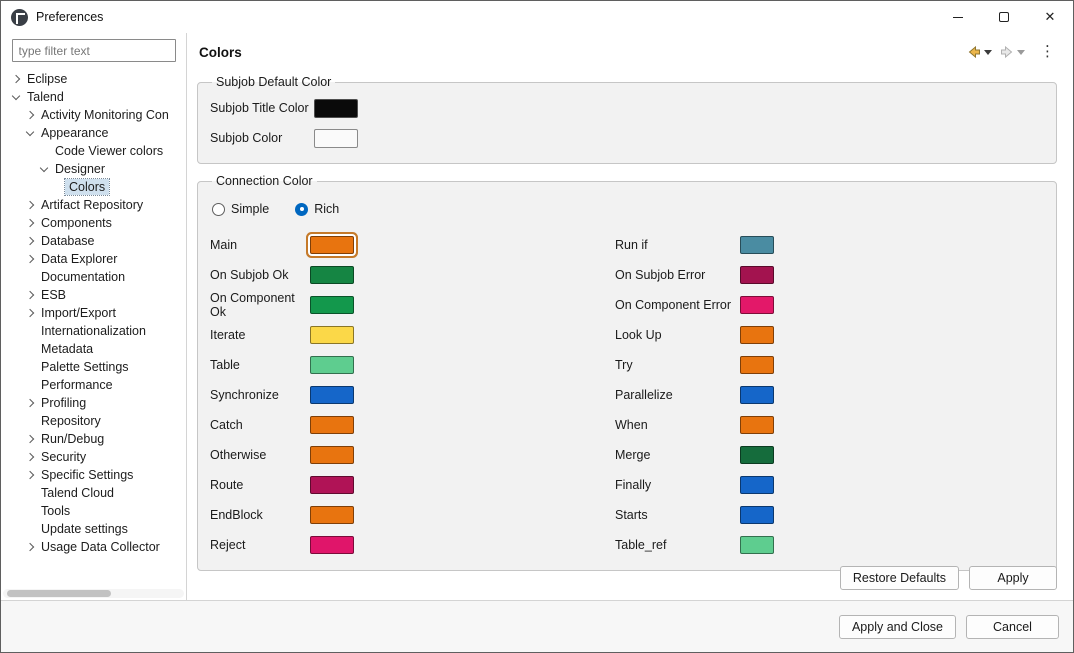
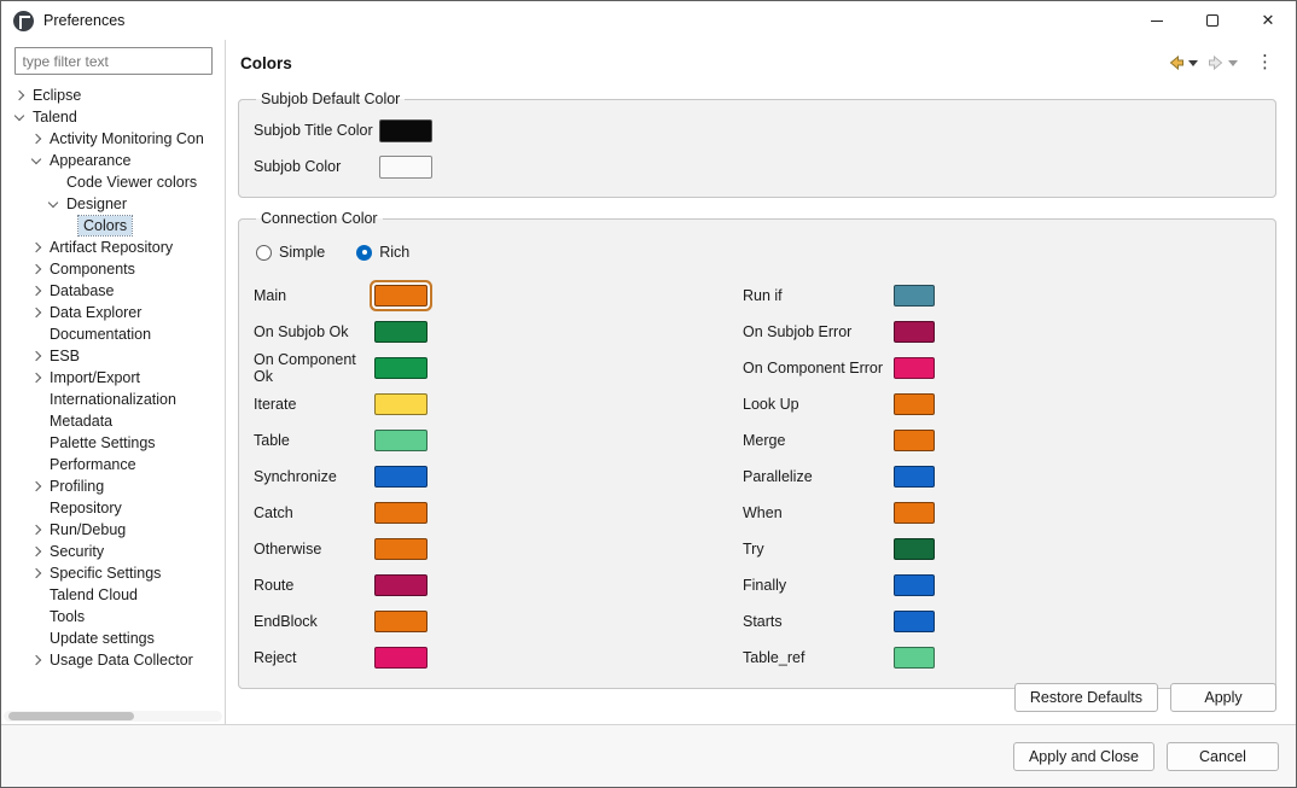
  Preferences
  ✕
  type filter text
  Eclipse
  Talend
  Activity Monitoring Con
  Appearance
  Code Viewer colors
  Designer
  Colors
  Artifact Repository
  Components
  Database
  Data Explorer
  Documentation
  ESB
  Import/Export
  Internationalization
  Metadata
  Palette Settings
  Performance
  Profiling
  Repository
  Run/Debug
  Security
  Specific Settings
  Talend Cloud
  Tools
  Update settings
  Usage Data Collector
  Colors
  ⋮
  Subjob Default Color
  Subjob Title Color
  Subjob Color
  Connection Color
  Simple
  Rich
  Main
  On Subjob Ok
  On Component Ok
  Iterate
  Table
  Synchronize
  Catch
  Otherwise
  Route
  EndBlock
  Reject
  Run if
  On Subjob Error
  On Component Error
  Look Up
- Try
+ Merge
  Parallelize
  When
- Merge
+ Try
  Finally
  Starts
  Table_ref
  Restore Defaults
  Apply
  Apply and Close
  Cancel
